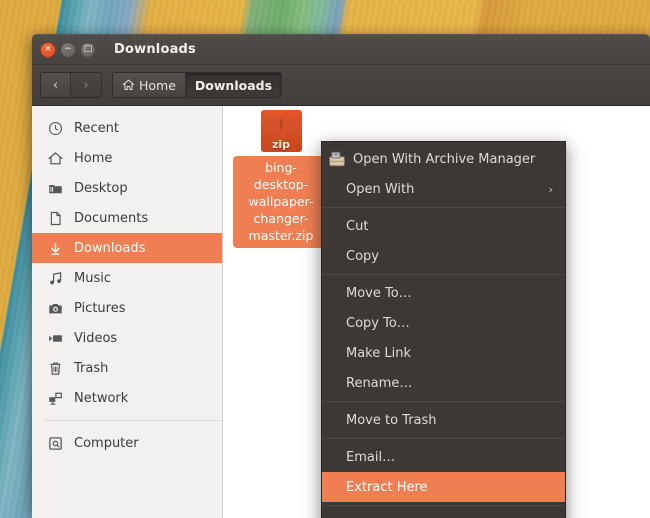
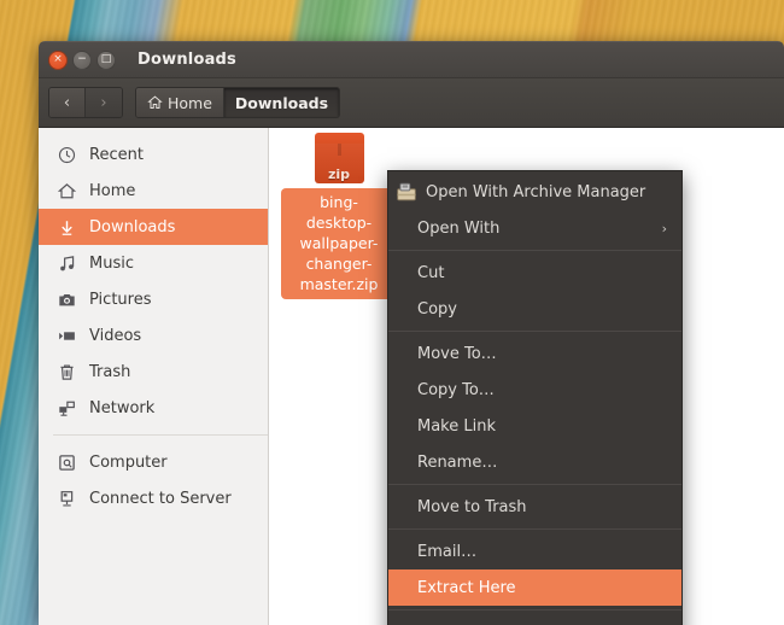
  ×
  −
  □
  Downloads
  ‹
  ›
  Home
  Downloads
  Recent
  Home
- Desktop
- Documents
  Downloads
  Music
  Pictures
  Videos
  Trash
  Network
  Computer
+ Connect to Server
  zip
  bing-desktop-
  wallpaper-changer-
  master.zip
  Open With Archive Manager
  Open With
  ›
  Cut
  Copy
  Move To…
  Copy To…
  Make Link
  Rename…
  Move to Trash
  Email…
  Extract Here
